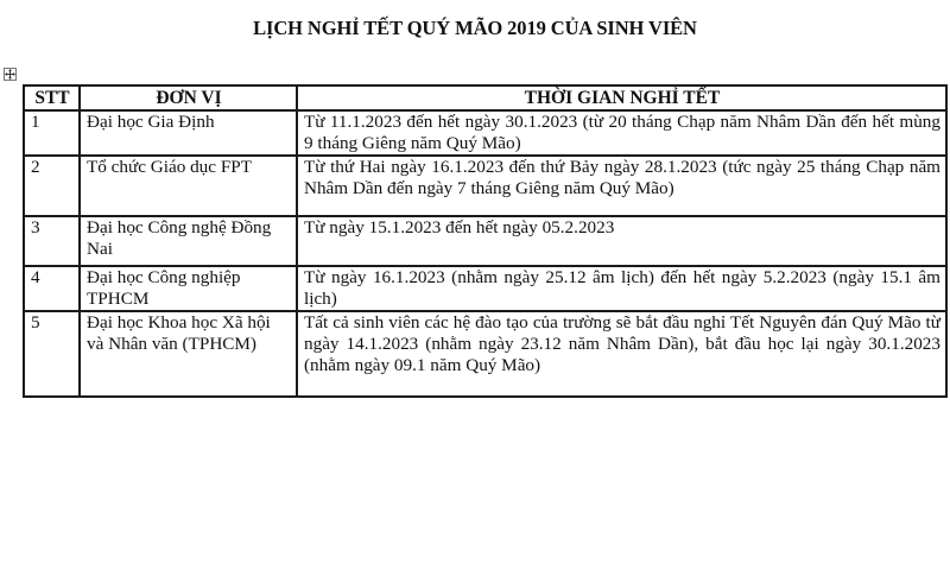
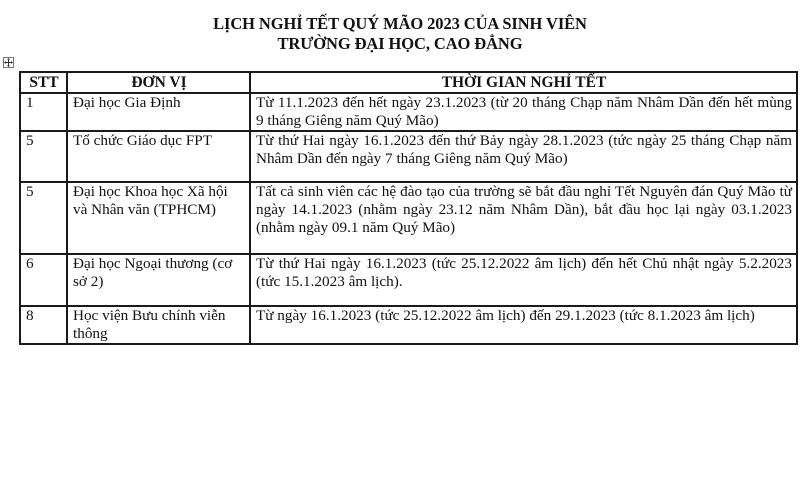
- LỊCH NGHỈ TẾT QUÝ MÃO 2019 CỦA SINH VIÊN
+ LỊCH NGHỈ TẾT QUÝ MÃO 2023 CỦA SINH VIÊN
+ TRƯỜNG ĐẠI HỌC, CAO ĐẲNG
  STT	ĐƠN VỊ	THỜI GIAN NGHỈ TẾT
- 1	Đại học Gia Định	Từ 11.1.2023 đến hết ngày 30.1.2023 (từ 20 tháng Chạp năm Nhâm Dần đến hết mùng 9 tháng Giêng năm Quý Mão)
+ 1	Đại học Gia Định	Từ 11.1.2023 đến hết ngày 23.1.2023 (từ 20 tháng Chạp năm Nhâm Dần đến hết mùng 9 tháng Giêng năm Quý Mão)
- 2	Tổ chức Giáo dục FPT	Từ thứ Hai ngày 16.1.2023 đến thứ Bảy ngày 28.1.2023 (tức ngày 25 tháng Chạp năm Nhâm Dần đến ngày 7 tháng Giêng năm Quý Mão)
+ 5	Tổ chức Giáo dục FPT	Từ thứ Hai ngày 16.1.2023 đến thứ Bảy ngày 28.1.2023 (tức ngày 25 tháng Chạp năm Nhâm Dần đến ngày 7 tháng Giêng năm Quý Mão)
- 3	Đại học Công nghệ Đồng Nai	Từ ngày 15.1.2023 đến hết ngày 05.2.2023
- 4	Đại học Công nghiệp TPHCM	Từ ngày 16.1.2023 (nhằm ngày 25.12 âm lịch) đến hết ngày 5.2.2023 (ngày 15.1 âm lịch)
- 5	Đại học Khoa học Xã hội và Nhân văn (TPHCM)	Tất cả sinh viên các hệ đào tạo của trường sẽ bắt đầu nghỉ Tết Nguyên đán Quý Mão từ ngày 14.1.2023 (nhằm ngày 23.12 năm Nhâm Dần), bắt đầu học lại ngày 30.1.2023 (nhằm ngày 09.1 năm Quý Mão)
+ 5	Đại học Khoa học Xã hội và Nhân văn (TPHCM)	Tất cả sinh viên các hệ đào tạo của trường sẽ bắt đầu nghỉ Tết Nguyên đán Quý Mão từ ngày 14.1.2023 (nhằm ngày 23.12 năm Nhâm Dần), bắt đầu học lại ngày 03.1.2023 (nhằm ngày 09.1 năm Quý Mão)
+ 6	Đại học Ngoại thương (cơ sở 2)	Từ thứ Hai ngày 16.1.2023 (tức 25.12.2022 âm lịch) đến hết Chủ nhật ngày 5.2.2023 (tức 15.1.2023 âm lịch).
+ 8	Học viện Bưu chính viễn thông	Từ ngày 16.1.2023 (tức 25.12.2022 âm lịch) đến 29.1.2023 (tức 8.1.2023 âm lịch)
